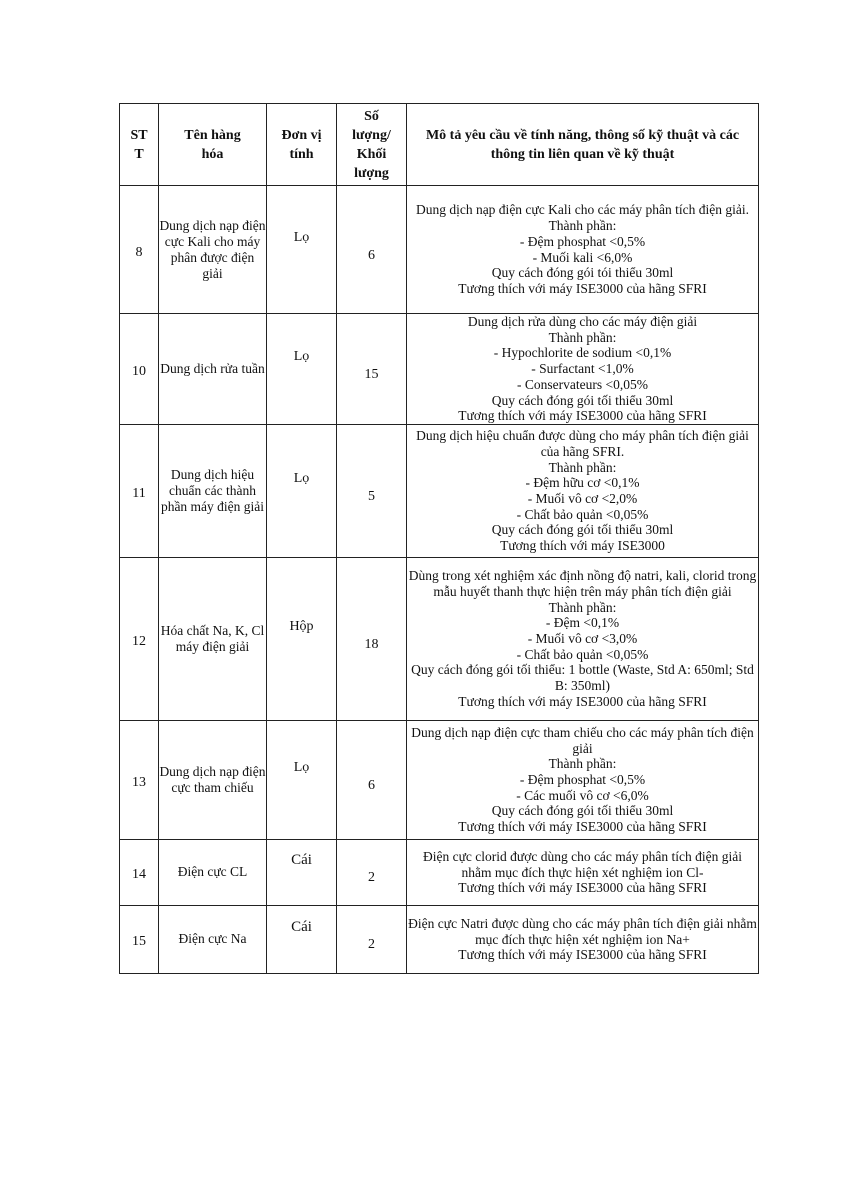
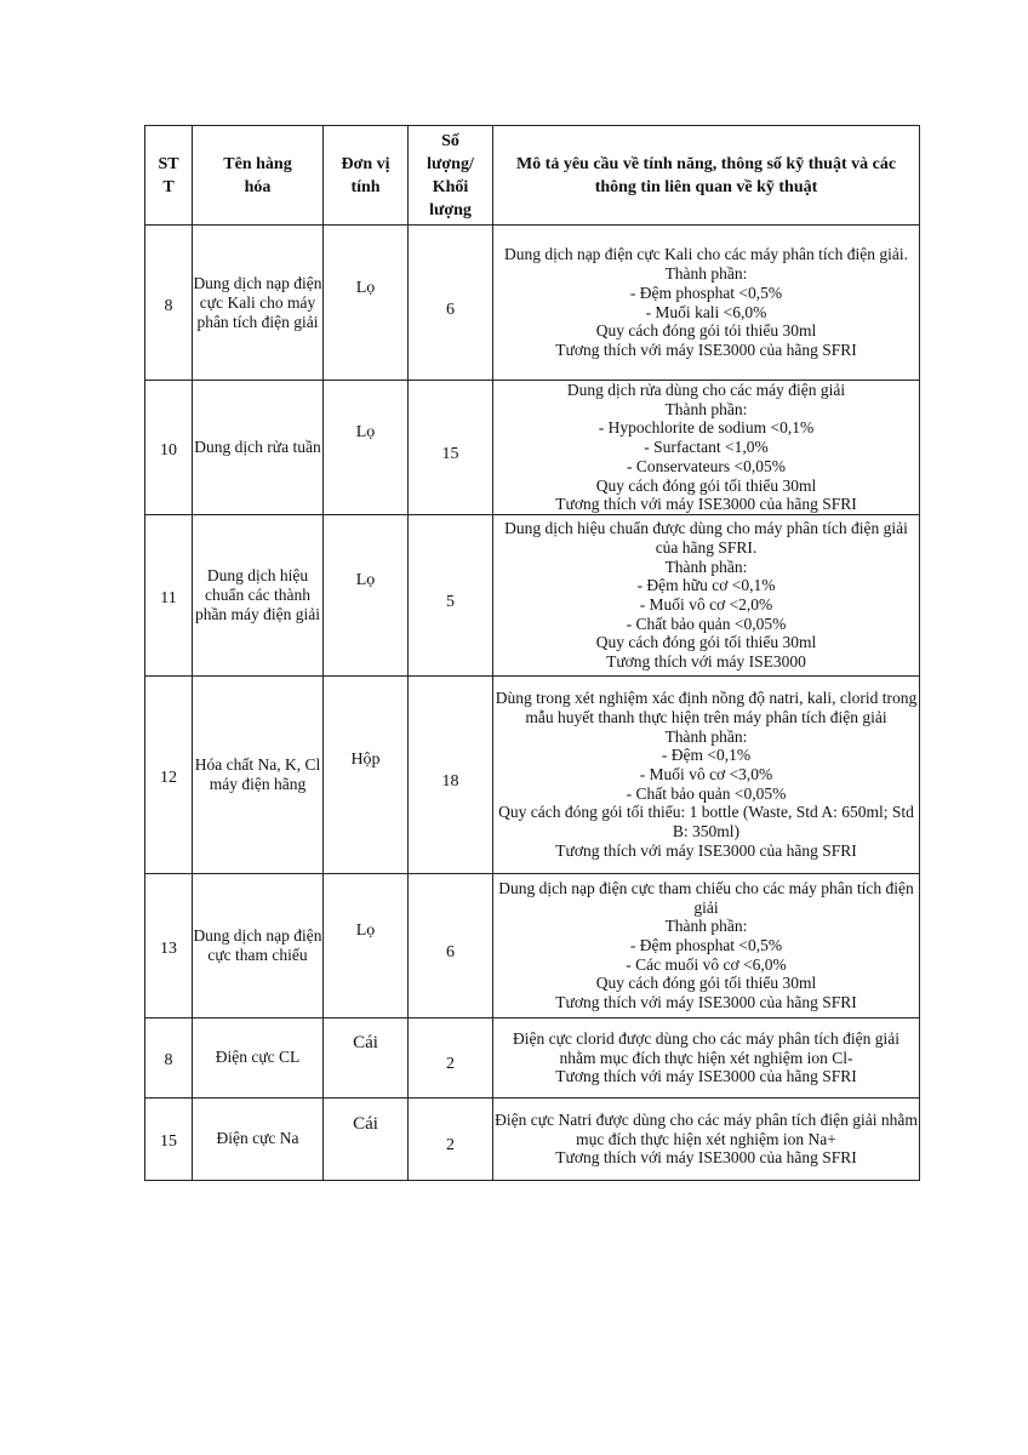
  STT	Tên hàng hóa	Đơn vị tính	Số lượng/ Khối lượng	Mô tả yêu cầu về tính năng, thông số kỹ thuật và các thông tin liên quan về kỹ thuật
- 8	Dung dịch nạp điện cực Kali cho máy phân được điện giải	Lọ	6	Dung dịch nạp điện cực Kali cho các máy phân tích điện giải. Thành phần: - Đệm phosphat <0,5% - Muối kali <6,0% Quy cách đóng gói tói thiểu 30ml Tương thích với máy ISE3000 của hãng SFRI
+ 8	Dung dịch nạp điện cực Kali cho máy phân tích điện giải	Lọ	6	Dung dịch nạp điện cực Kali cho các máy phân tích điện giải. Thành phần: - Đệm phosphat <0,5% - Muối kali <6,0% Quy cách đóng gói tói thiểu 30ml Tương thích với máy ISE3000 của hãng SFRI
  10	Dung dịch rửa tuần	Lọ	15	Dung dịch rửa dùng cho các máy điện giải Thành phần: - Hypochlorite de sodium <0,1% - Surfactant <1,0% - Conservateurs <0,05% Quy cách đóng gói tối thiểu 30ml Tương thích với máy ISE3000 của hãng SFRI
  11	Dung dịch hiệu chuẩn các thành phần máy điện giải	Lọ	5	Dung dịch hiệu chuẩn được dùng cho máy phân tích điện giải của hãng SFRI. Thành phần: - Đệm hữu cơ <0,1% - Muối vô cơ <2,0% - Chất bảo quản <0,05% Quy cách đóng gói tối thiểu 30ml Tương thích với máy ISE3000
- 12	Hóa chất Na, K, Cl máy điện giải	Hộp	18	Dùng trong xét nghiệm xác định nồng độ natri, kali, clorid trong mẫu huyết thanh thực hiện trên máy phân tích điện giải Thành phần: - Đệm <0,1% - Muối vô cơ <3,0% - Chất bảo quản <0,05% Quy cách đóng gói tối thiểu: 1 bottle (Waste, Std A: 650ml; Std B: 350ml) Tương thích với máy ISE3000 của hãng SFRI
+ 12	Hóa chất Na, K, Cl máy điện hãng	Hộp	18	Dùng trong xét nghiệm xác định nồng độ natri, kali, clorid trong mẫu huyết thanh thực hiện trên máy phân tích điện giải Thành phần: - Đệm <0,1% - Muối vô cơ <3,0% - Chất bảo quản <0,05% Quy cách đóng gói tối thiểu: 1 bottle (Waste, Std A: 650ml; Std B: 350ml) Tương thích với máy ISE3000 của hãng SFRI
  13	Dung dịch nạp điện cực tham chiếu	Lọ	6	Dung dịch nạp điện cực tham chiếu cho các máy phân tích điện giải Thành phần: - Đệm phosphat <0,5% - Các muối vô cơ <6,0% Quy cách đóng gói tối thiểu 30ml Tương thích với máy ISE3000 của hãng SFRI
- 14	Điện cực CL	Cái	2	Điện cực clorid được dùng cho các máy phân tích điện giải nhằm mục đích thực hiện xét nghiệm ion Cl- Tương thích với máy ISE3000 của hãng SFRI
+ 8	Điện cực CL	Cái	2	Điện cực clorid được dùng cho các máy phân tích điện giải nhằm mục đích thực hiện xét nghiệm ion Cl- Tương thích với máy ISE3000 của hãng SFRI
  15	Điện cực Na	Cái	2	Điện cực Natri được dùng cho các máy phân tích điện giải nhằm mục đích thực hiện xét nghiệm ion Na+ Tương thích với máy ISE3000 của hãng SFRI
